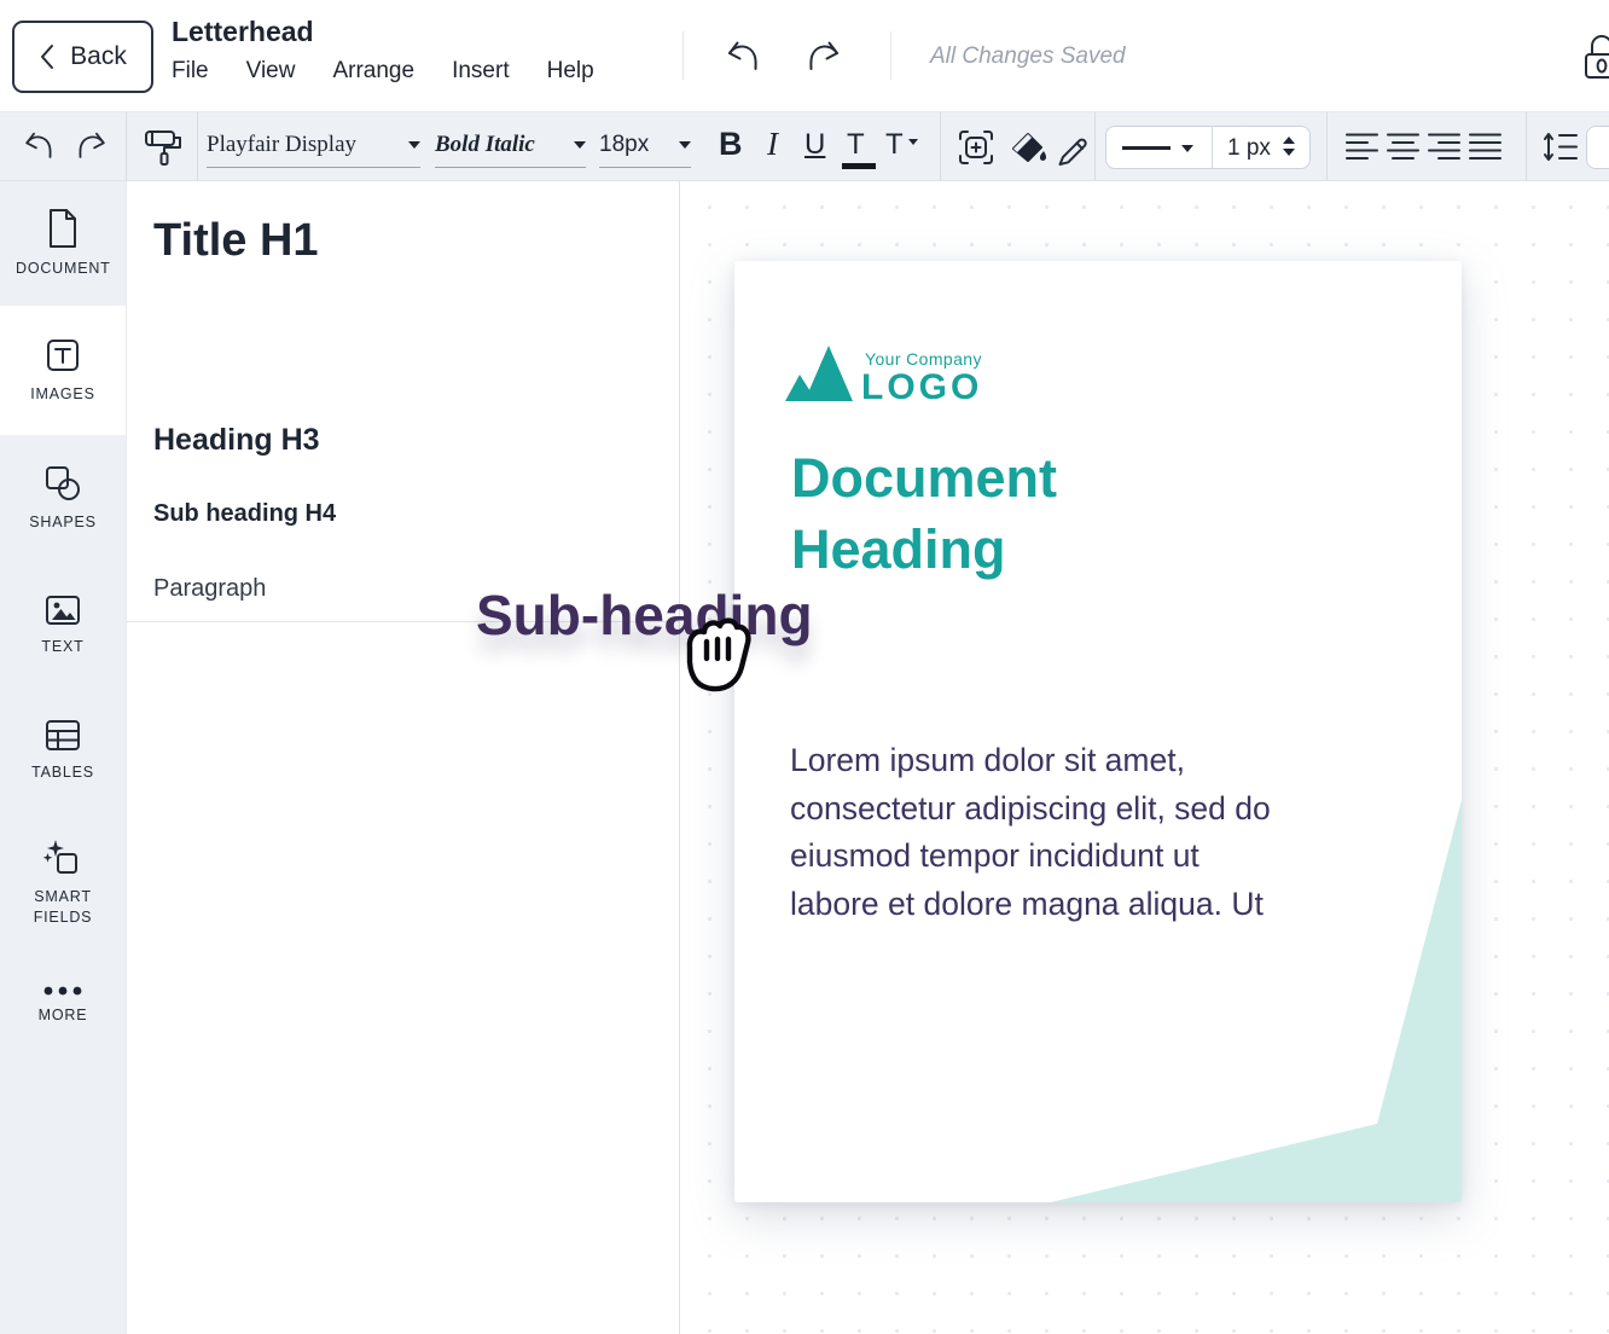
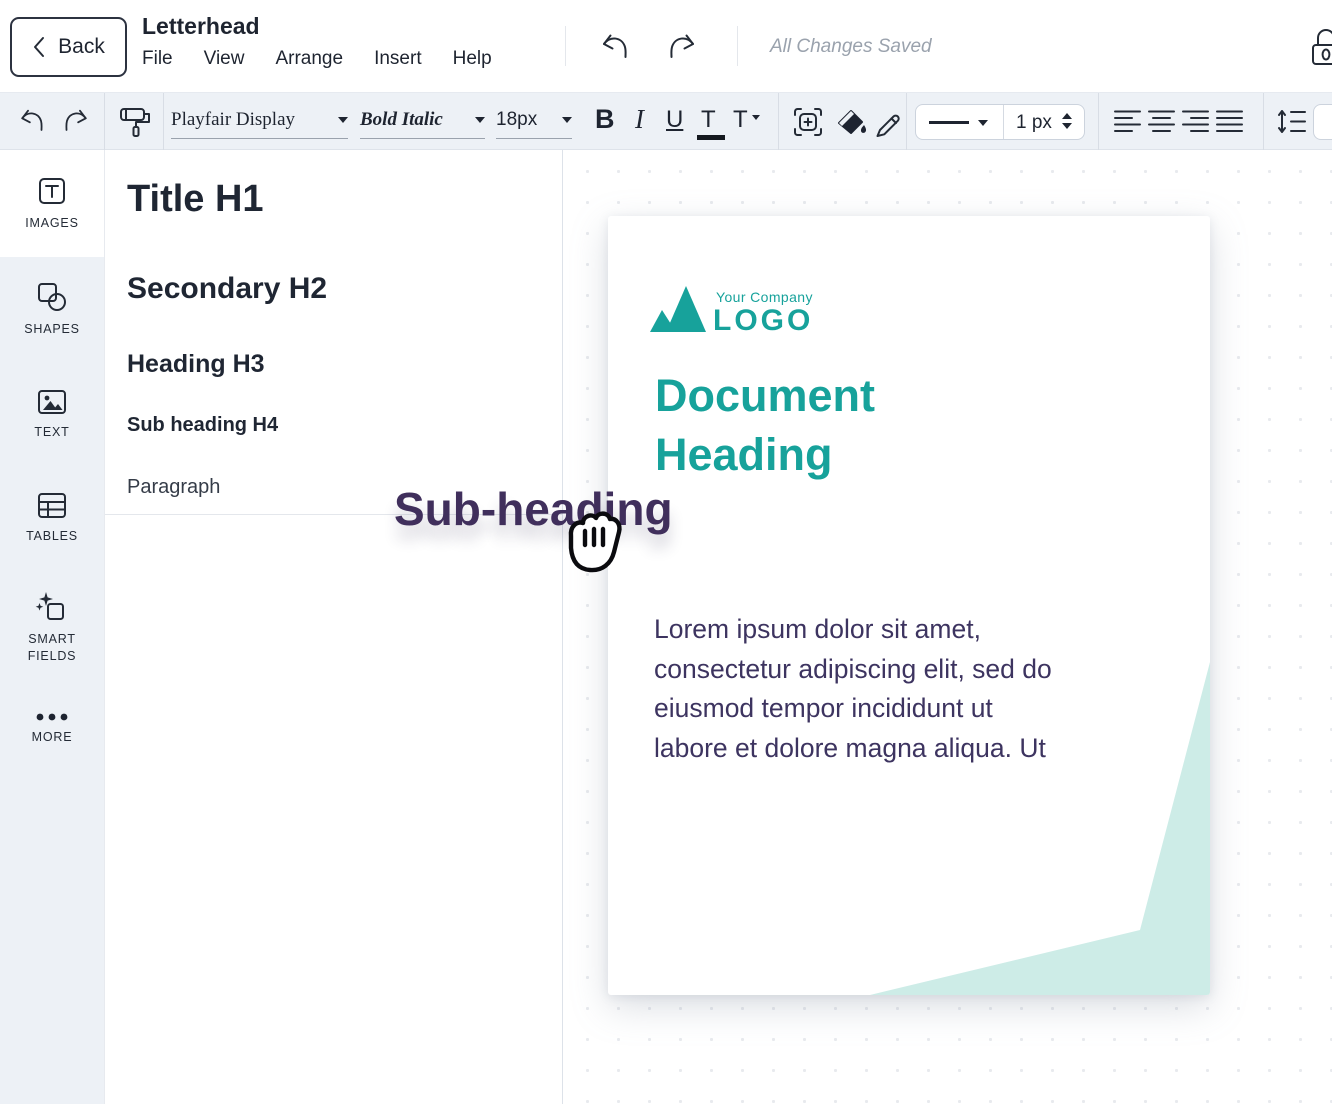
  Back
  Letterhead
  File
  View
  Arrange
  Insert
  Help
  All Changes Saved
  Playfair Display
  Bold Italic
  18px
  B
  I
  U
  T
  T
  1 px
- DOCUMENT
  IMAGES
  SHAPES
  TEXT
  TABLES
  SMART FIELDS
  MORE
  Title H1
+ Secondary H2
  Heading H3
  Sub heading H4
  Paragraph
  Your Company
  LOGO
  Document
  Heading
  Lorem ipsum dolor sit amet,
  consectetur adipiscing elit, sed do
  eiusmod tempor incididunt ut
  labore et dolore magna aliqua. Ut
  Sub-heading
